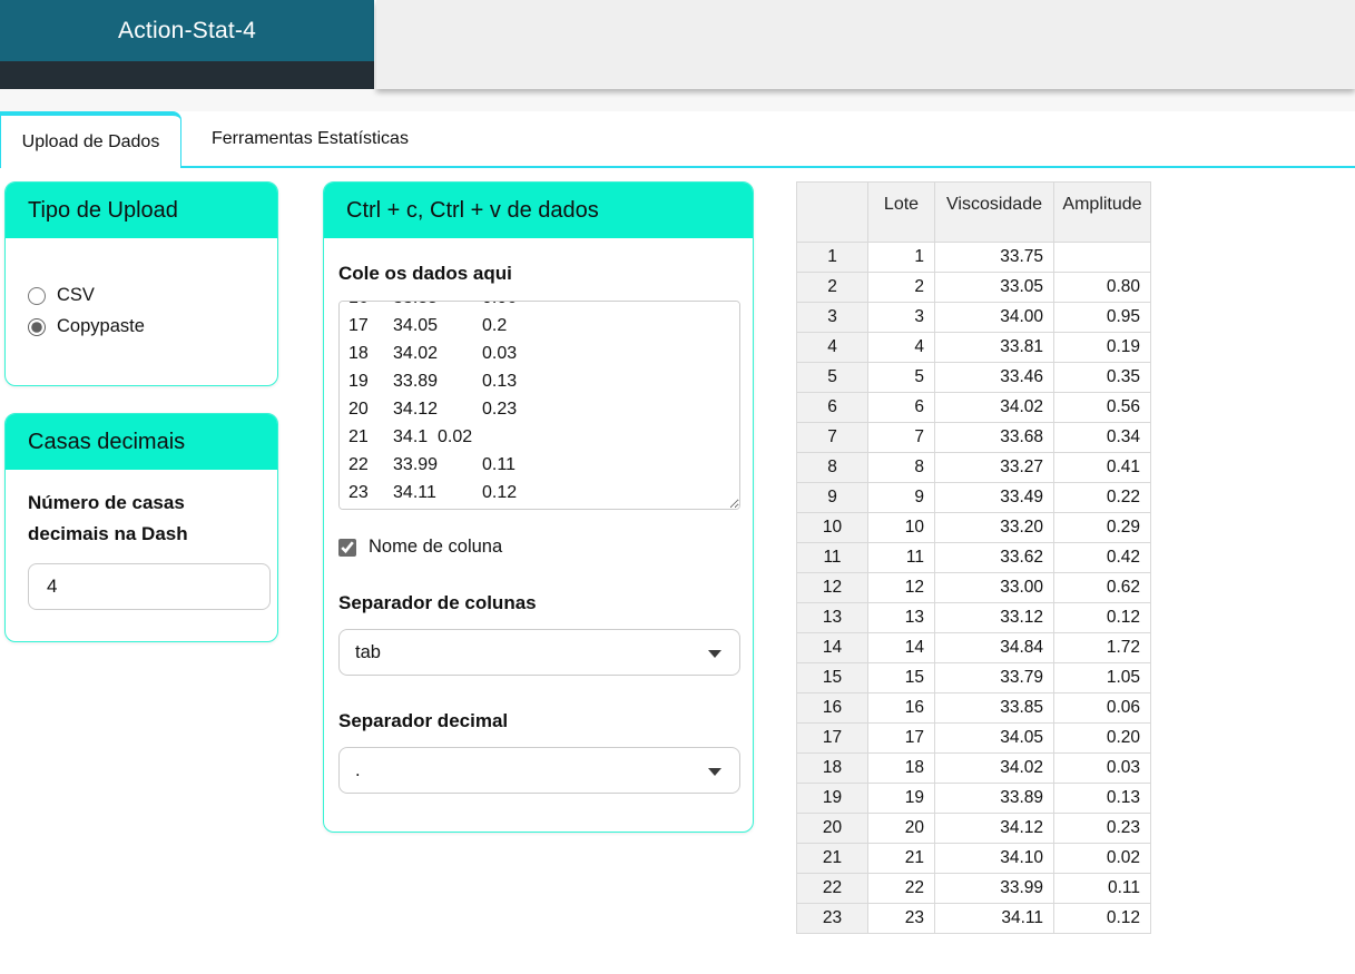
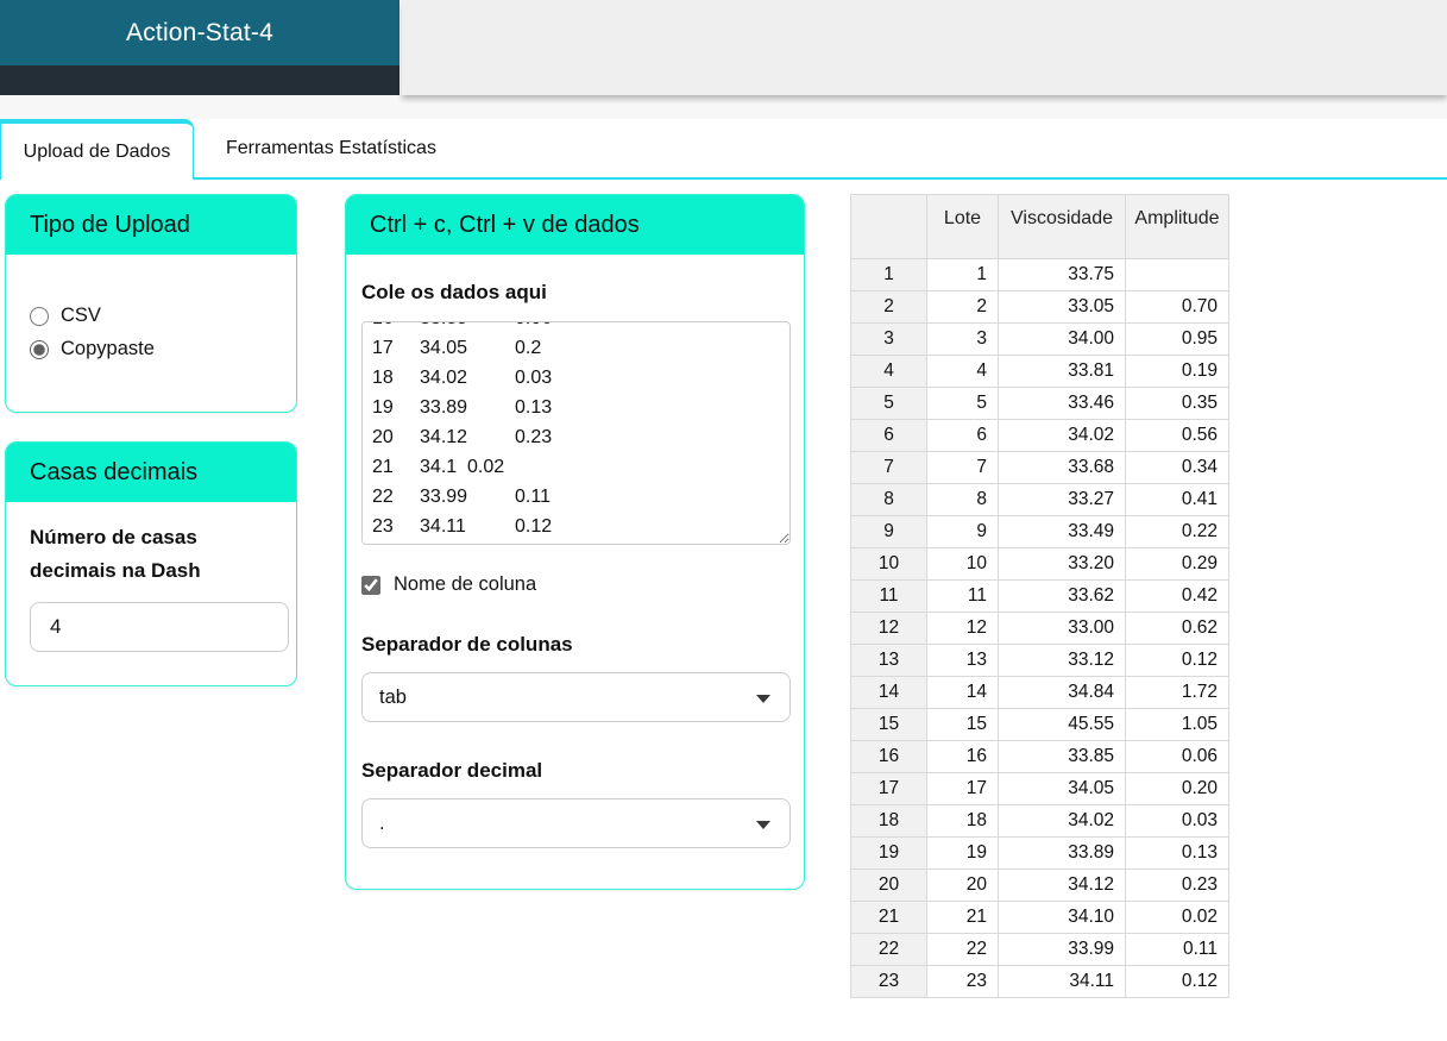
  Action-Stat-4
  Upload de Dados
  Ferramentas Estatísticas
  Tipo de Upload
  CSV
  Copypaste
  Casas decimais
  Número de casas decimais na Dash
  4
  Ctrl + c, Ctrl + v de dados
  Cole os dados aqui
  Lote Viscosidade Amplitude
  1 33.75
  2 33.05 0.7
  3 34 0.95
  4 33.81 0.19
  5 33.46 0.35
  6 34.02 0.56
  Nome de coluna
  Separador de colunas
  tab
  Separador decimal
  .
  	Lote	Viscosidade	Amplitude
  1	1	33.75
- 2	2	33.05	0.80
+ 2	2	33.05	0.70
  3	3	34.00	0.95
  4	4	33.81	0.19
  5	5	33.46	0.35
  6	6	34.02	0.56
  7	7	33.68	0.34
  8	8	33.27	0.41
  9	9	33.49	0.22
  10	10	33.20	0.29
  11	11	33.62	0.42
  12	12	33.00	0.62
  13	13	33.12	0.12
  14	14	34.84	1.72
- 15	15	33.79	1.05
+ 15	15	45.55	1.05
  16	16	33.85	0.06
  17	17	34.05	0.20
  18	18	34.02	0.03
  19	19	33.89	0.13
  20	20	34.12	0.23
  21	21	34.10	0.02
  22	22	33.99	0.11
  23	23	34.11	0.12
